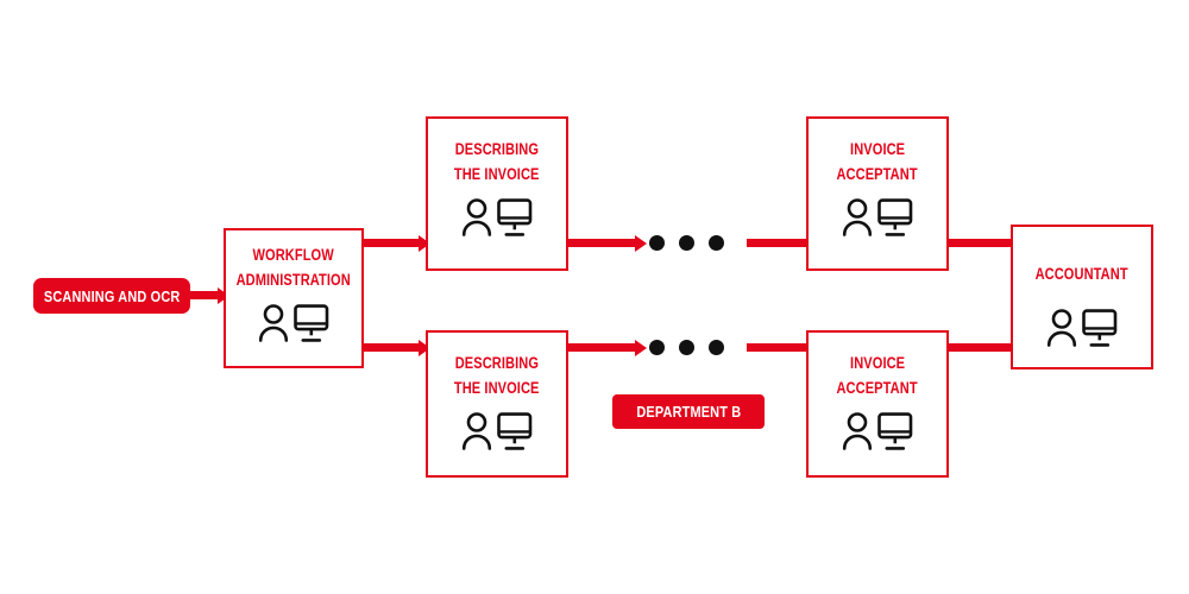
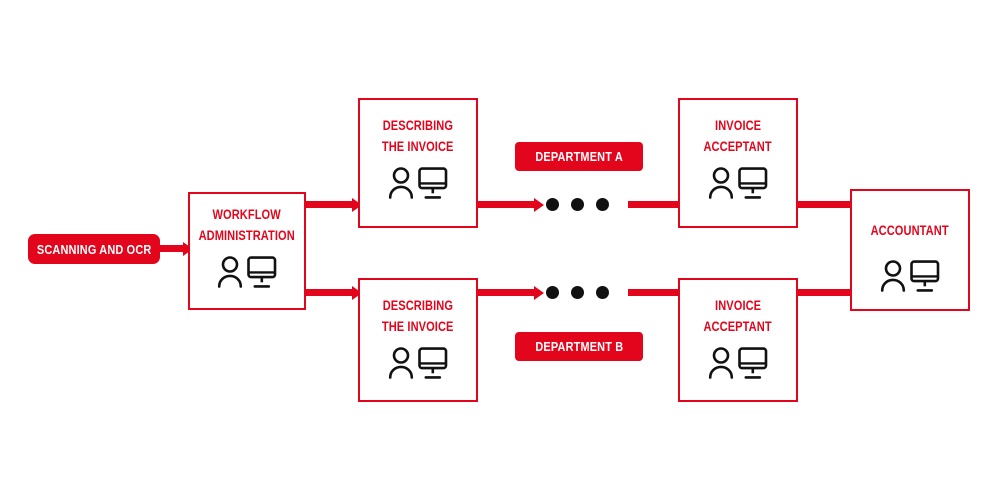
  SCANNING AND OCR
  WORKFLOW
  ADMINISTRATION
  DESCRIBING
  THE INVOICE
  DESCRIBING
  THE INVOICE
+ DEPARTMENT A
  DEPARTMENT B
  INVOICE
  ACCEPTANT
  INVOICE
  ACCEPTANT
  ACCOUNTANT
